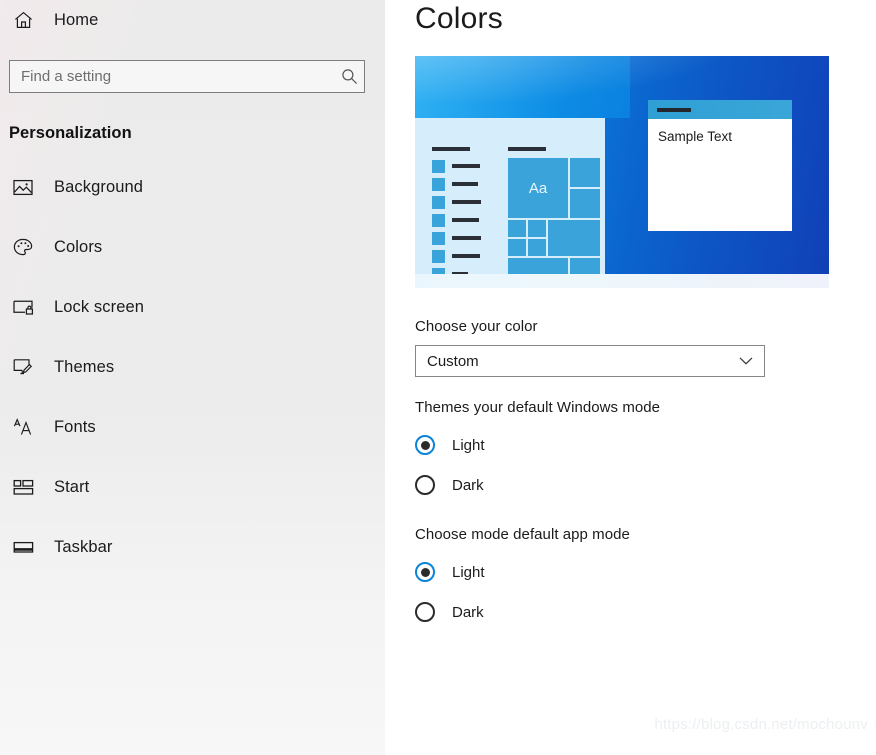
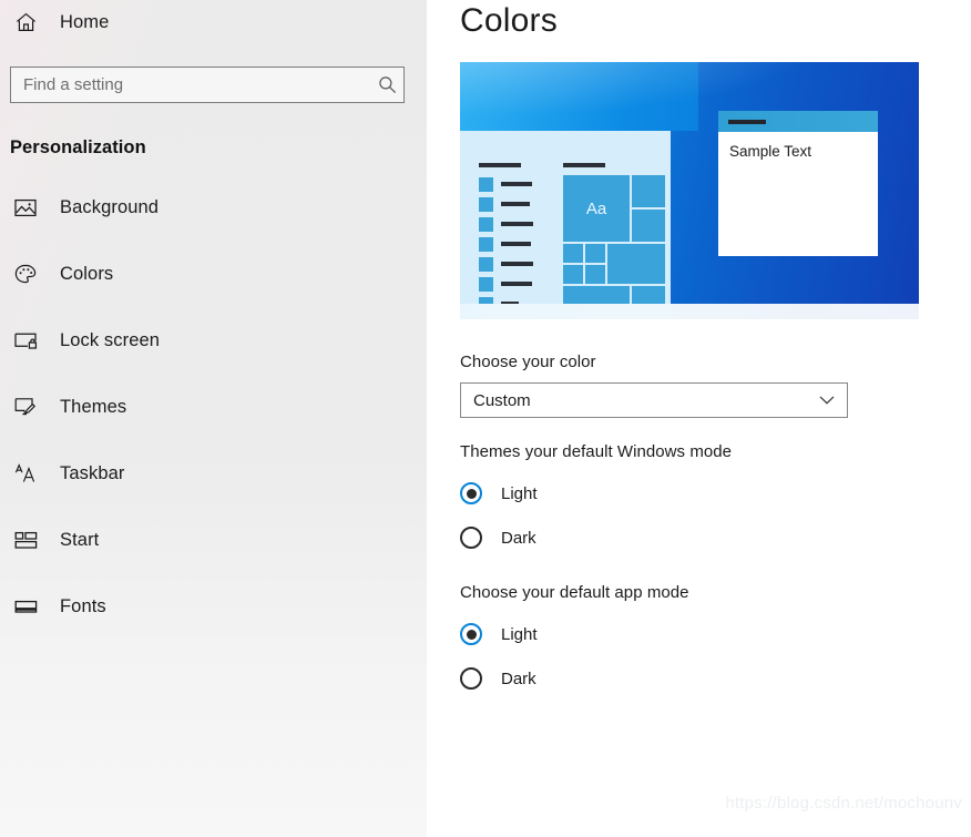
  Home
  Find a setting
  Personalization
  Background
  Colors
  Lock screen
  Themes
- Fonts
+ Taskbar
  Start
- Taskbar
+ Fonts
  Colors
  Aa
  Sample Text
  Choose your color
  Custom
  Themes your default Windows mode
  Light
  Dark
- Choose mode default app mode
+ Choose your default app mode
  Light
  Dark
